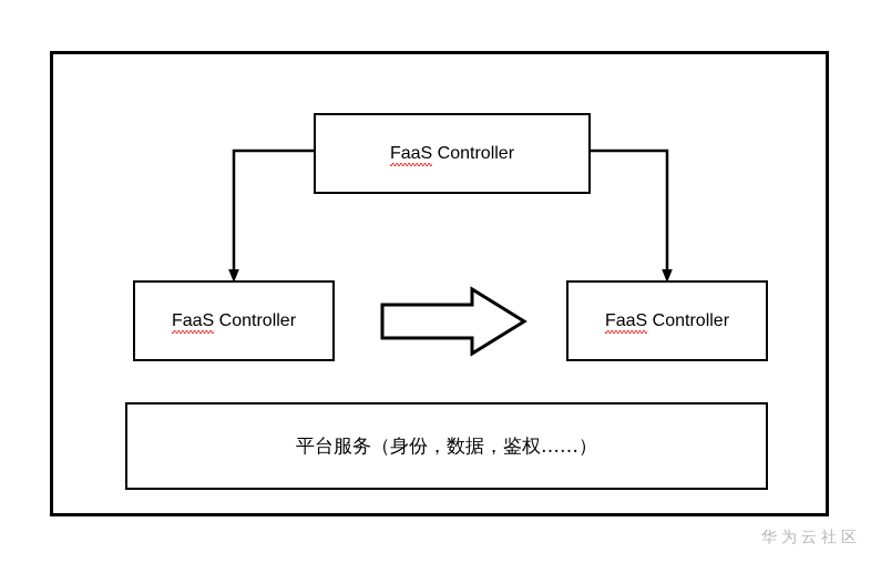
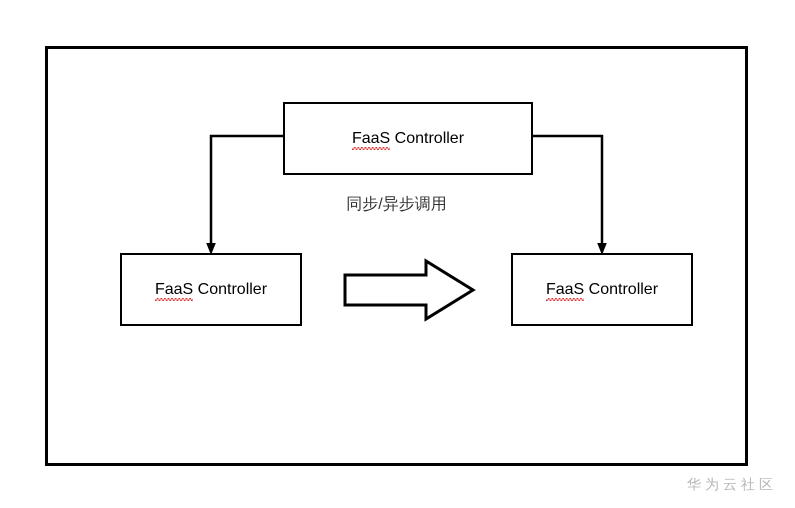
  FaaS Controller
+ 同步/异步调用
  FaaS Controller
  FaaS Controller
- 平台服务（身份，数据，鉴权……）
  华为云社区
